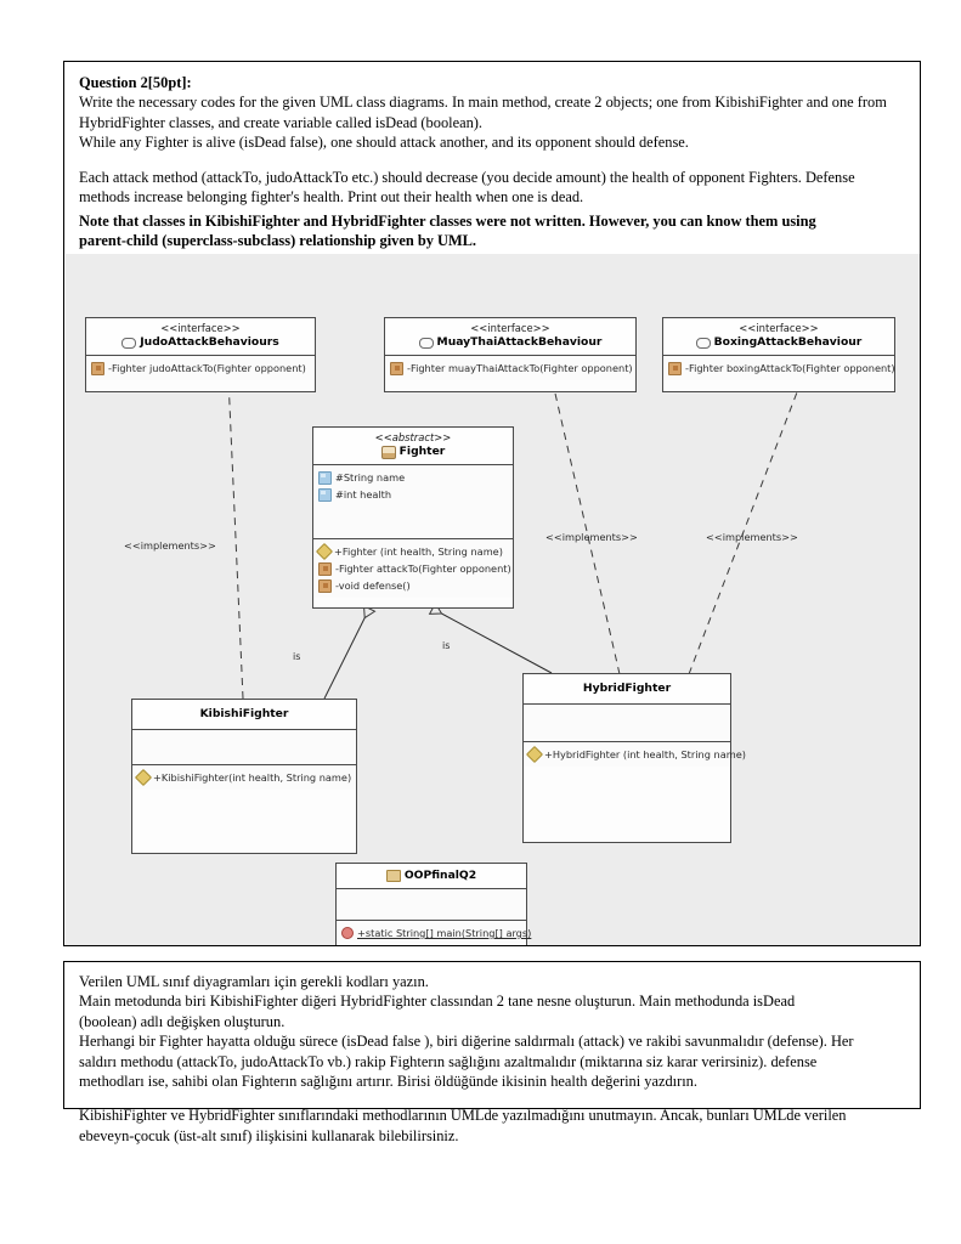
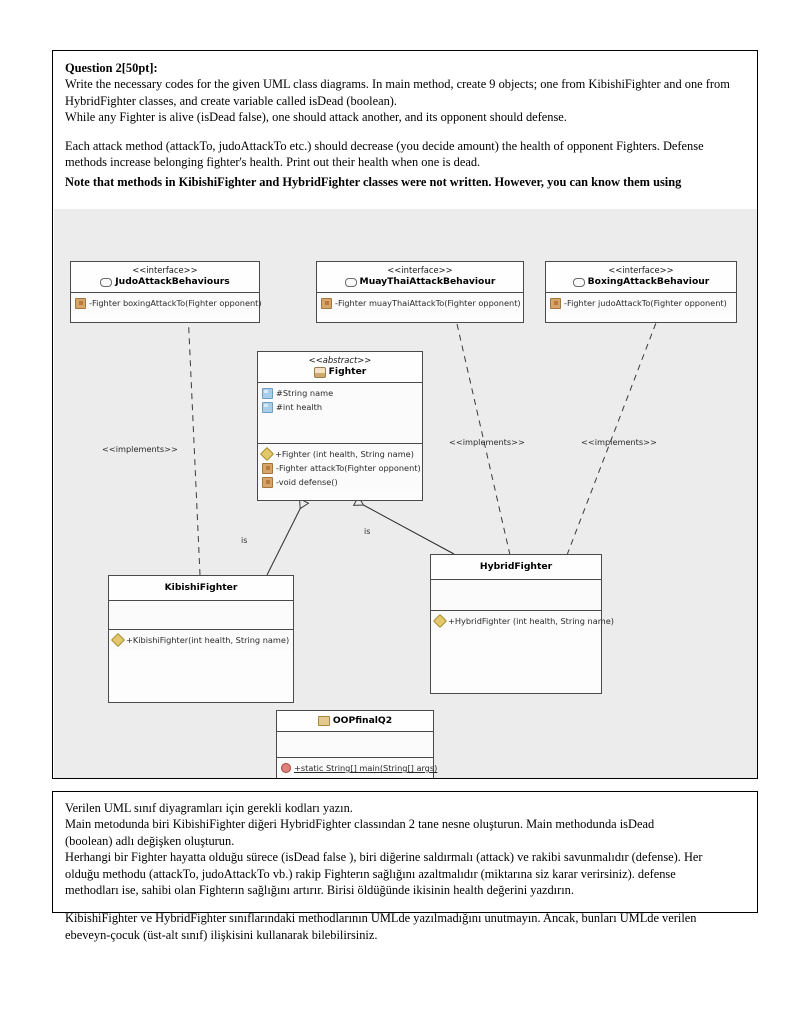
  Question 2[50pt]:
- Write the necessary codes for the given UML class diagrams. In main method, create 2 objects; one from KibishiFighter and one from HybridFighter classes, and create variable called isDead (boolean).
+ Write the necessary codes for the given UML class diagrams. In main method, create 9 objects; one from KibishiFighter and one from HybridFighter classes, and create variable called isDead (boolean).
  While any Fighter is alive (isDead false), one should attack another, and its opponent should defense.
  Each attack method (attackTo, judoAttackTo etc.) should decrease (you decide amount) the health of opponent Fighters. Defense methods increase belonging fighter's health. Print out their health when one is dead.
- Note that classes in KibishiFighter and HybridFighter classes were not written. However, you can know them using
+ Note that methods in KibishiFighter and HybridFighter classes were not written. However, you can know them using
- parent-child (superclass-subclass) relationship given by UML.
  <<interface>>
  JudoAttackBehaviours
- -Fighter judoAttackTo(Fighter opponent)
+ -Fighter boxingAttackTo(Fighter opponent)
  <<interface>>
  MuayThaiAttackBehaviour
  -Fighter muayThaiAttackTo(Fighter opponent)
  <<interface>>
  BoxingAttackBehaviour
- -Fighter boxingAttackTo(Fighter opponent)
+ -Fighter judoAttackTo(Fighter opponent)
  <<abstract>>
  Fighter
  #String name
  #int health
  +Fighter (int health, String name)
  -Fighter attackTo(Fighter opponent)
  -void defense()
  KibishiFighter
  +KibishiFighter(int health, String name)
  HybridFighter
  +HybridFighter (int health, String name)
  OOPfinalQ2
  +static String[] main(String[] args)
  <<implements>>
  <<implements>>
  <<implements>>
  is
  is
  Verilen UML sınıf diyagramları için gerekli kodları yazın.
  Main metodunda biri KibishiFighter diğeri HybridFighter classından 2 tane nesne oluşturun. Main methodunda isDead
  (boolean) adlı değişken oluşturun.
  Herhangi bir Fighter hayatta olduğu sürece (isDead false ), biri diğerine saldırmalı (attack) ve rakibi savunmalıdır (defense). Her
- saldırı methodu (attackTo, judoAttackTo vb.) rakip Fighterın sağlığını azaltmalıdır (miktarına siz karar verirsiniz). defense
+ olduğu methodu (attackTo, judoAttackTo vb.) rakip Fighterın sağlığını azaltmalıdır (miktarına siz karar verirsiniz). defense
  methodları ise, sahibi olan Fighterın sağlığını artırır. Birisi öldüğünde ikisinin health değerini yazdırın.
  KibishiFighter ve HybridFighter sınıflarındaki methodlarının UMLde yazılmadığını unutmayın. Ancak, bunları UMLde verilen
  ebeveyn-çocuk (üst-alt sınıf) ilişkisini kullanarak bilebilirsiniz.
